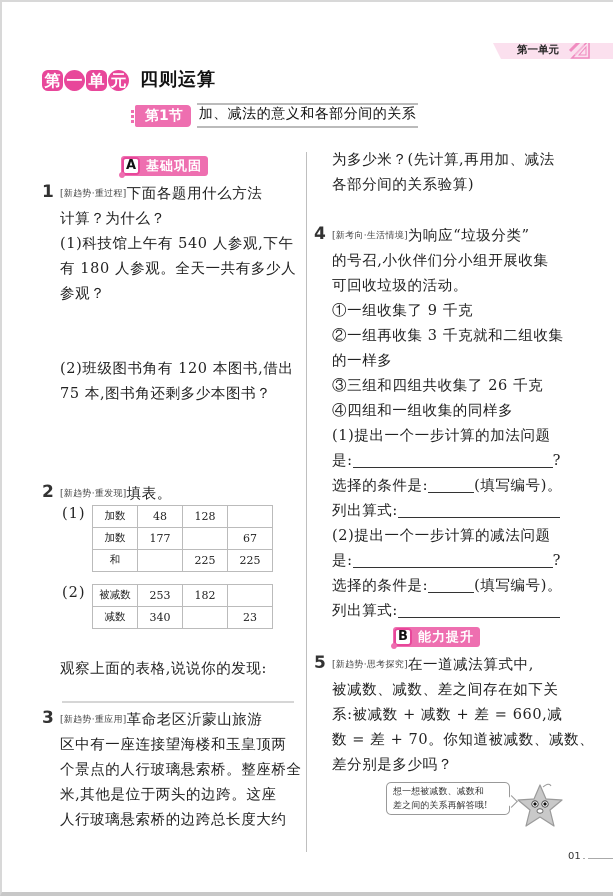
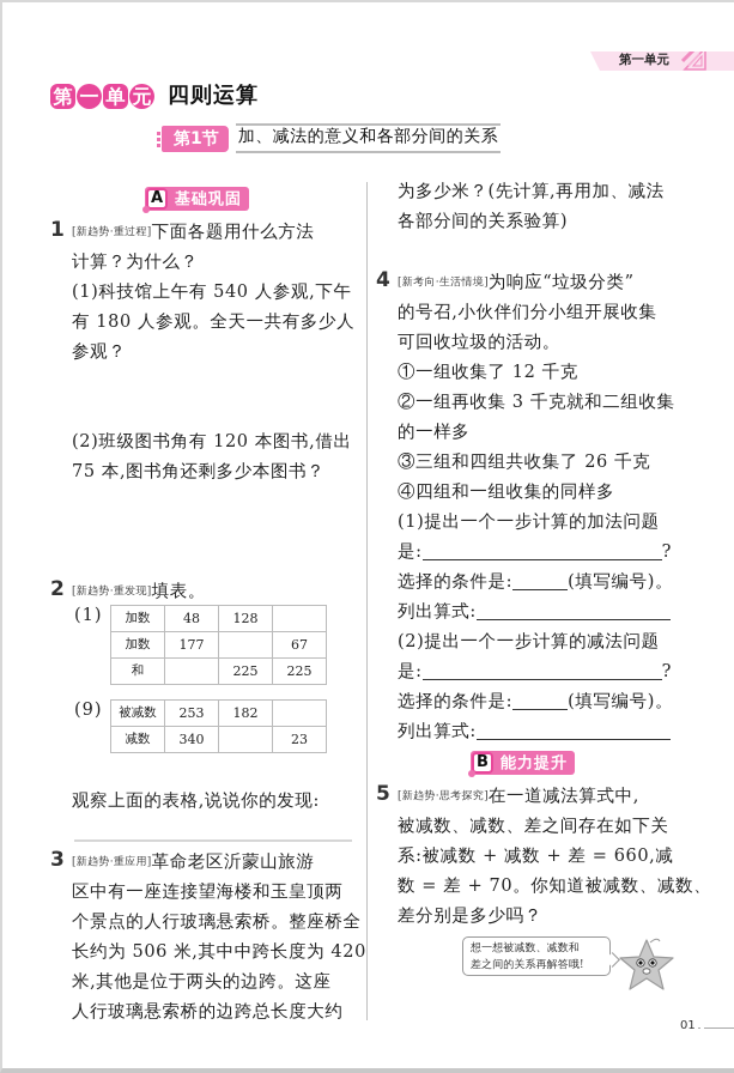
  第一单元
  第
  一
  单
  元
  四则运算
  第1节
  加、减法的意义和各部分间的关系
  A
  基础巩固
  1
  [新趋势·重过程]下面各题用什么方法
  计算？为什么？
  (1)科技馆上午有 540 人参观,下午
  有 180 人参观。全天一共有多少人
  参观？
  (2)班级图书角有 120 本图书,借出
  75 本,图书角还剩多少本图书？
  2
  [新趋势·重发现]填表。
  (1)
  加数	48	128
  加数	177		67
  和		225	225
- (2)
+ (9)
  被减数	253	182
  减数	340		23
  观察上面的表格,说说你的发现:
  3
  [新趋势·重应用]革命老区沂蒙山旅游
  区中有一座连接望海楼和玉皇顶两
  个景点的人行玻璃悬索桥。整座桥全
+ 长约为 506 米,其中中跨长度为 420
  米,其他是位于两头的边跨。这座
  人行玻璃悬索桥的边跨总长度大约
  为多少米？(先计算,再用加、减法
  各部分间的关系验算)
  4
  [新考向·生活情境]为响应“垃圾分类”
  的号召,小伙伴们分小组开展收集
  可回收垃圾的活动。
- ①一组收集了 9 千克
+ ①一组收集了 12 千克
  ②一组再收集 3 千克就和二组收集
  的一样多
  ③三组和四组共收集了 26 千克
  ④四组和一组收集的同样多
  (1)提出一个一步计算的加法问题
  是: ?
  选择的条件是: (填写编号)。
  列出算式:
  (2)提出一个一步计算的减法问题
  是: ?
  选择的条件是: (填写编号)。
  列出算式:
  B
  能力提升
  5
  [新趋势·思考探究]在一道减法算式中,
  被减数、减数、差之间存在如下关
  系:被减数 + 减数 + 差 = 660,减
  数 = 差 + 70。你知道被减数、减数、
  差分别是多少吗？
  想一想被减数、减数和
  差之间的关系再解答哦!
  01
